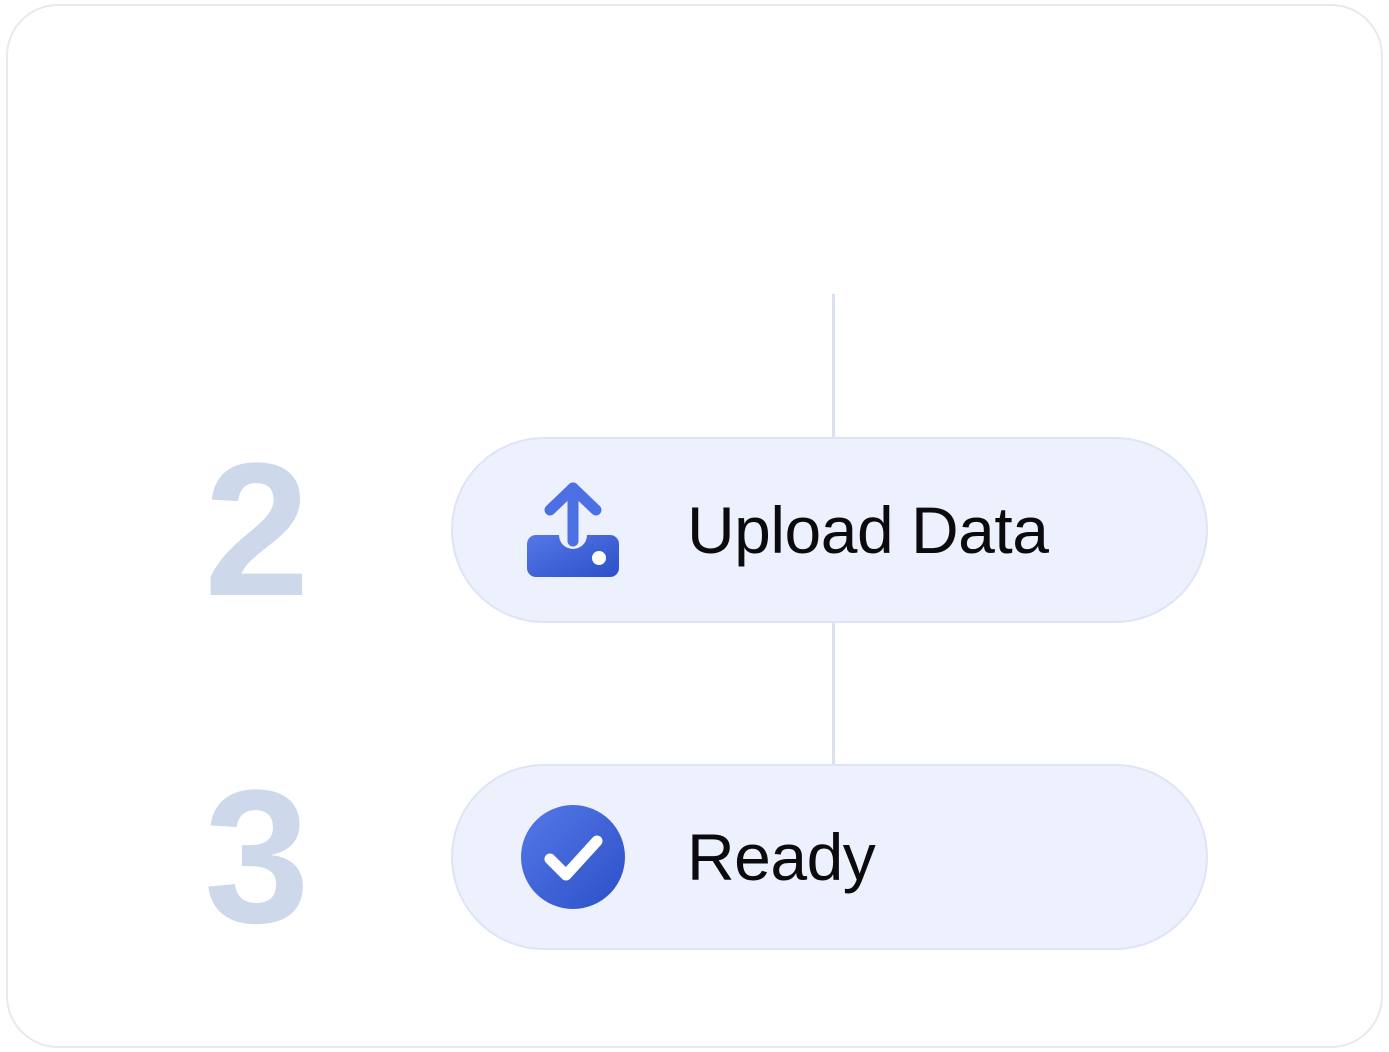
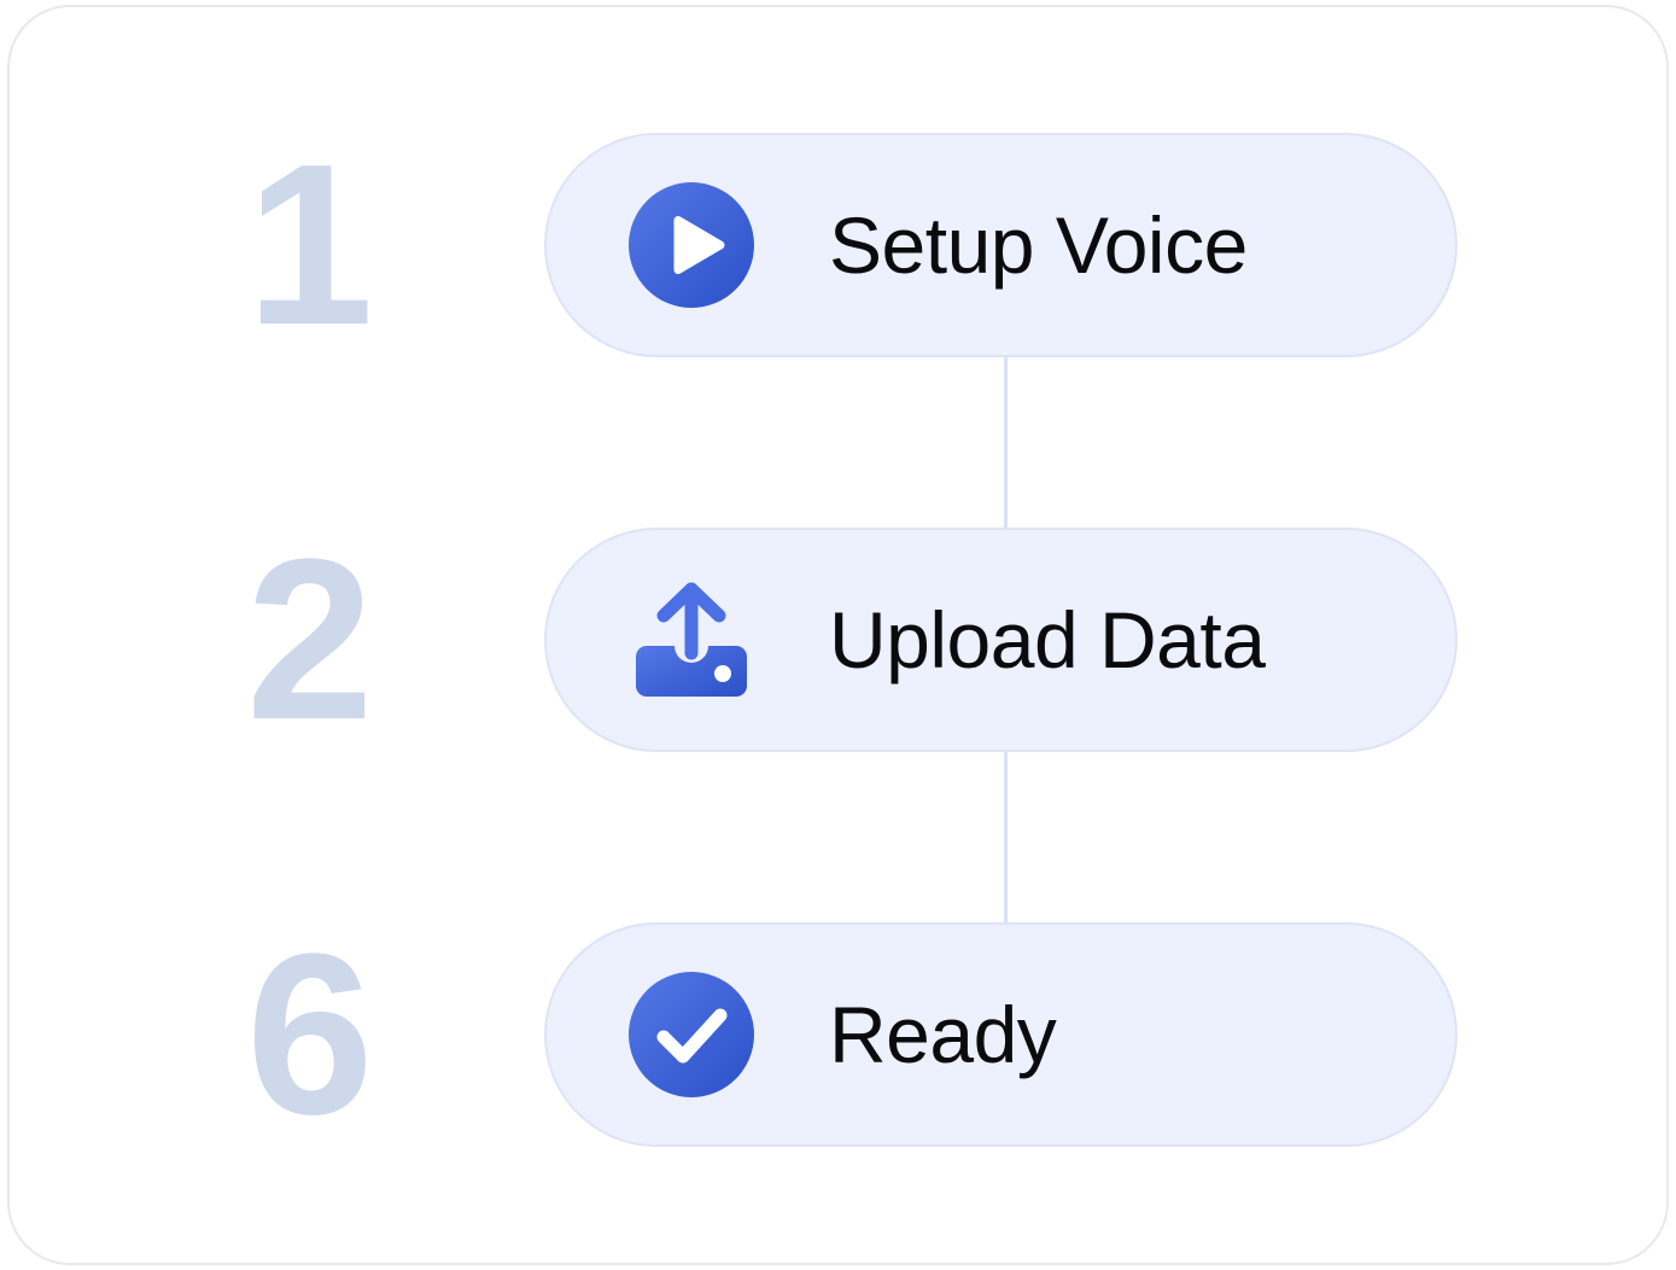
+ 1
+ Setup Voice
  2
  Upload Data
- 3
+ 6
  Ready
